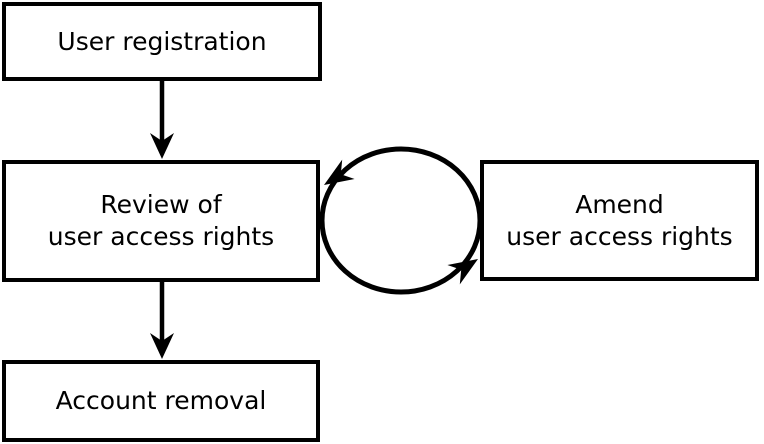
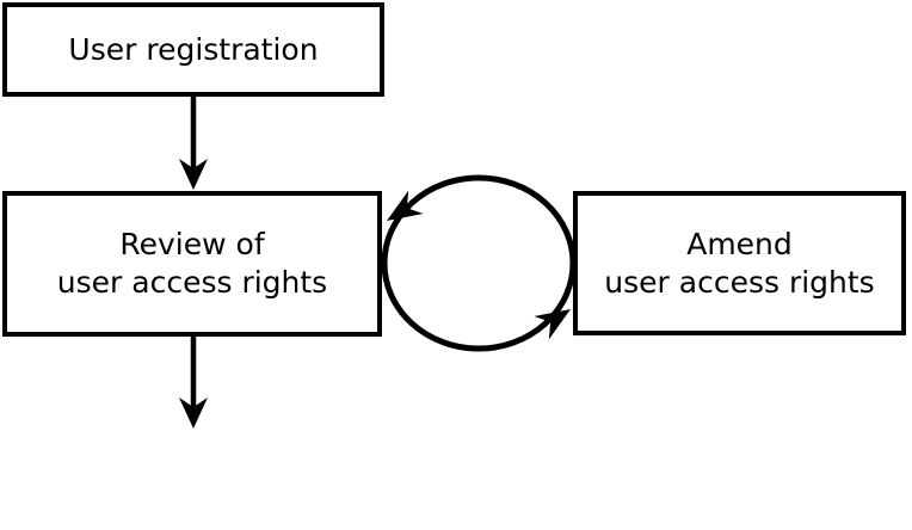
  User registration
  Review of
  user access rights
- Account removal
  Amend
  user access rights
